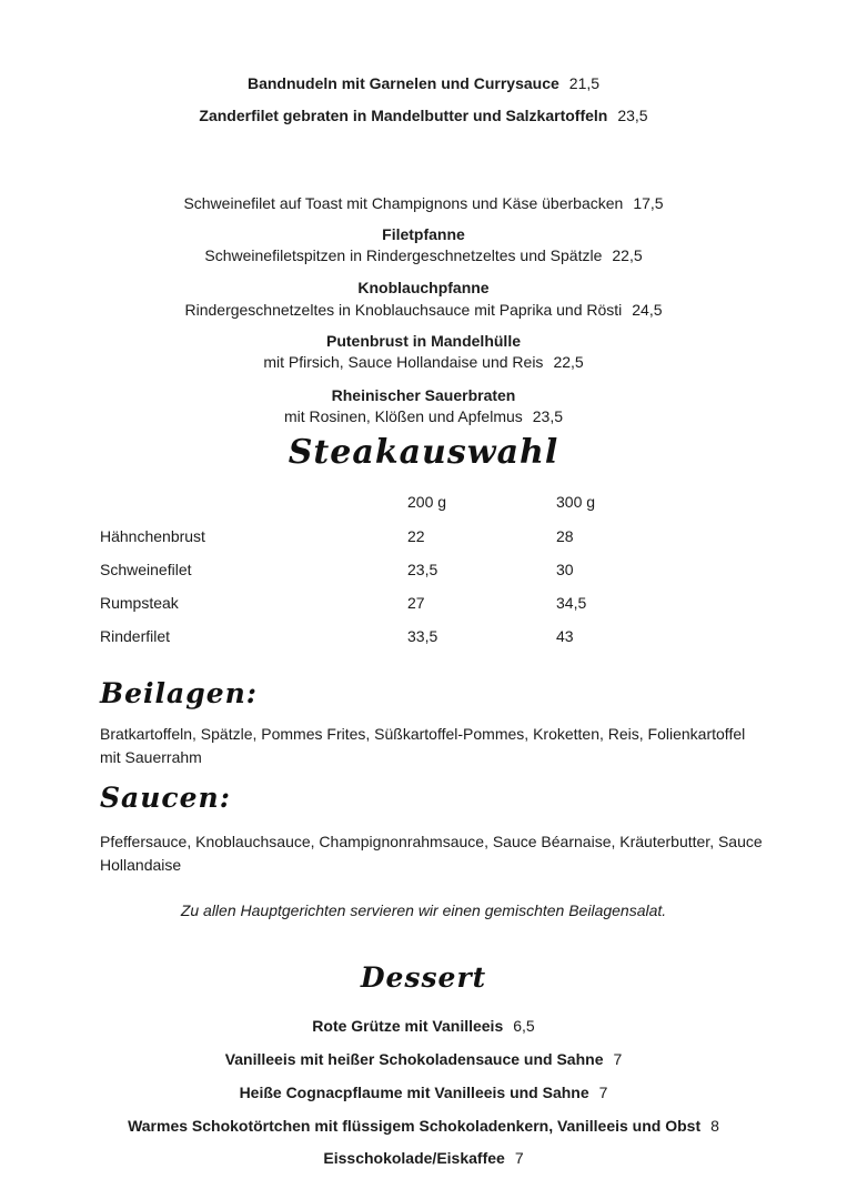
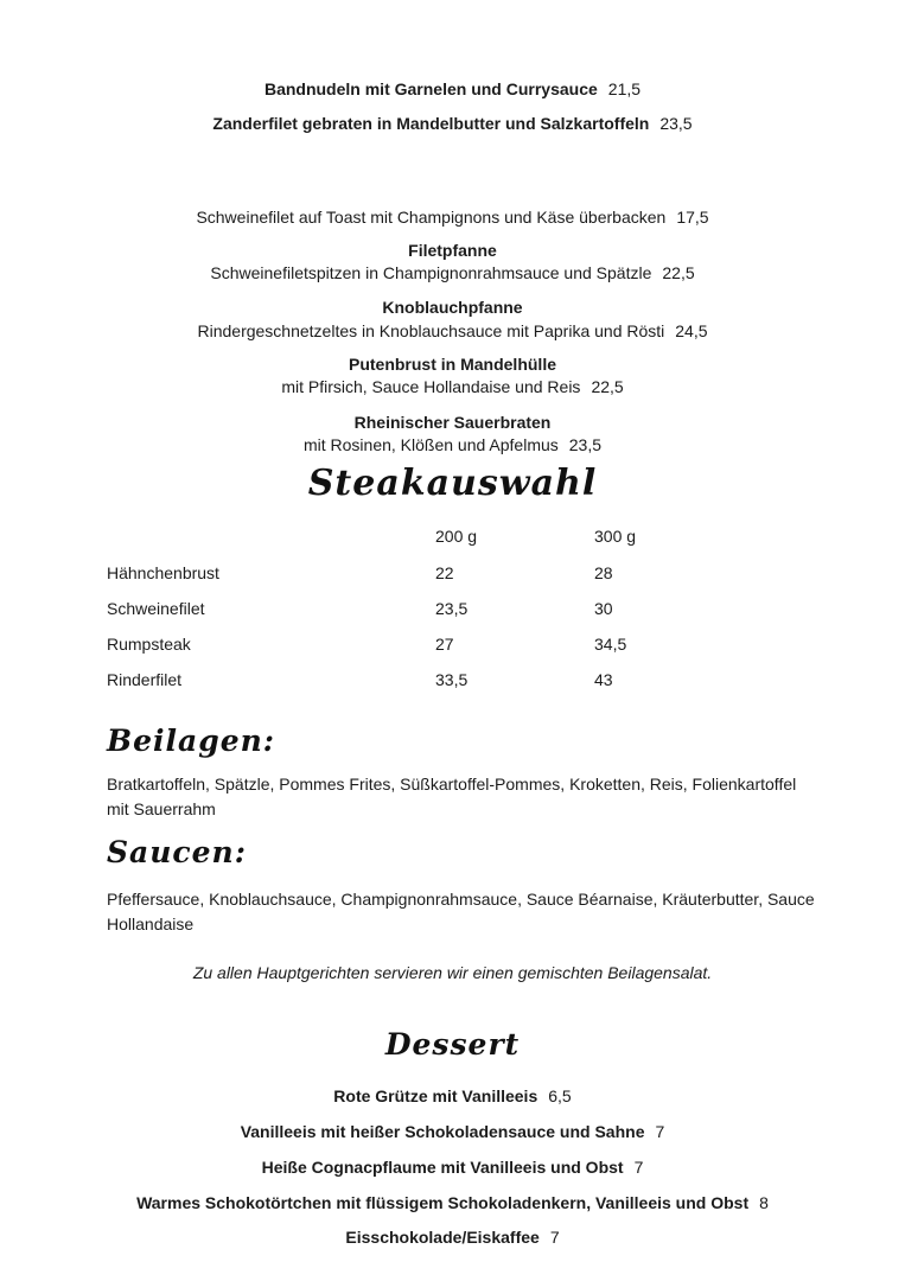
  Bandnudeln mit Garnelen und Currysauce 21,5
  Zanderfilet gebraten in Mandelbutter und Salzkartoffeln 23,5
  Schweinefilet auf Toast mit Champignons und Käse überbacken 17,5
  Filetpfanne
- Schweinefiletspitzen in Rindergeschnetzeltes und Spätzle 22,5
+ Schweinefiletspitzen in Champignonrahmsauce und Spätzle 22,5
  Knoblauchpfanne
  Rindergeschnetzeltes in Knoblauchsauce mit Paprika und Rösti 24,5
  Putenbrust in Mandelhülle
  mit Pfirsich, Sauce Hollandaise und Reis 22,5
  Rheinischer Sauerbraten
  mit Rosinen, Klößen und Apfelmus 23,5
  Steakauswahl
  200 g
  300 g
  Hähnchenbrust
  22
  28
  Schweinefilet
  23,5
  30
  Rumpsteak
  27
  34,5
  Rinderfilet
  33,5
  43
  Beilagen:
  Bratkartoffeln, Spätzle, Pommes Frites, Süßkartoffel-Pommes, Kroketten, Reis, Folienkartoffel
  mit Sauerrahm
  Saucen:
  Pfeffersauce, Knoblauchsauce, Champignonrahmsauce, Sauce Béarnaise, Kräuterbutter, Sauce
  Hollandaise
  Zu allen Hauptgerichten servieren wir einen gemischten Beilagensalat.
  Dessert
  Rote Grütze mit Vanilleeis 6,5
  Vanilleeis mit heißer Schokoladensauce und Sahne 7
- Heiße Cognacpflaume mit Vanilleeis und Sahne 7
+ Heiße Cognacpflaume mit Vanilleeis und Obst 7
  Warmes Schokotörtchen mit flüssigem Schokoladenkern, Vanilleeis und Obst 8
  Eisschokolade/Eiskaffee 7
